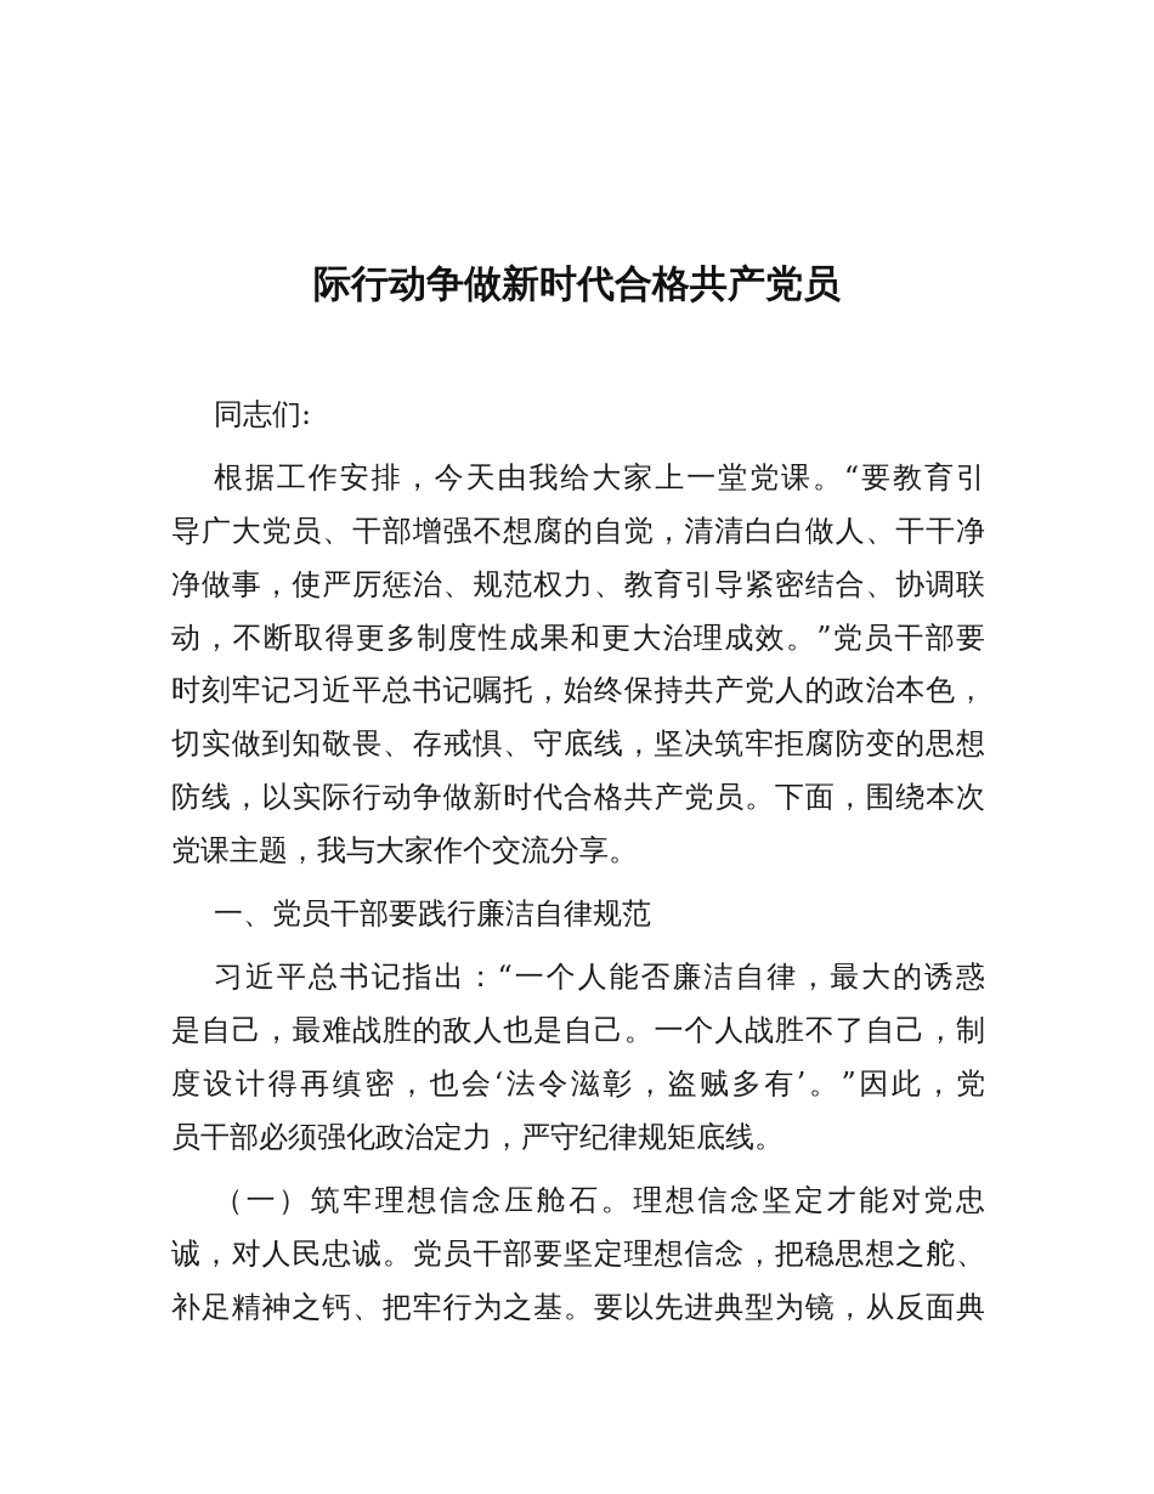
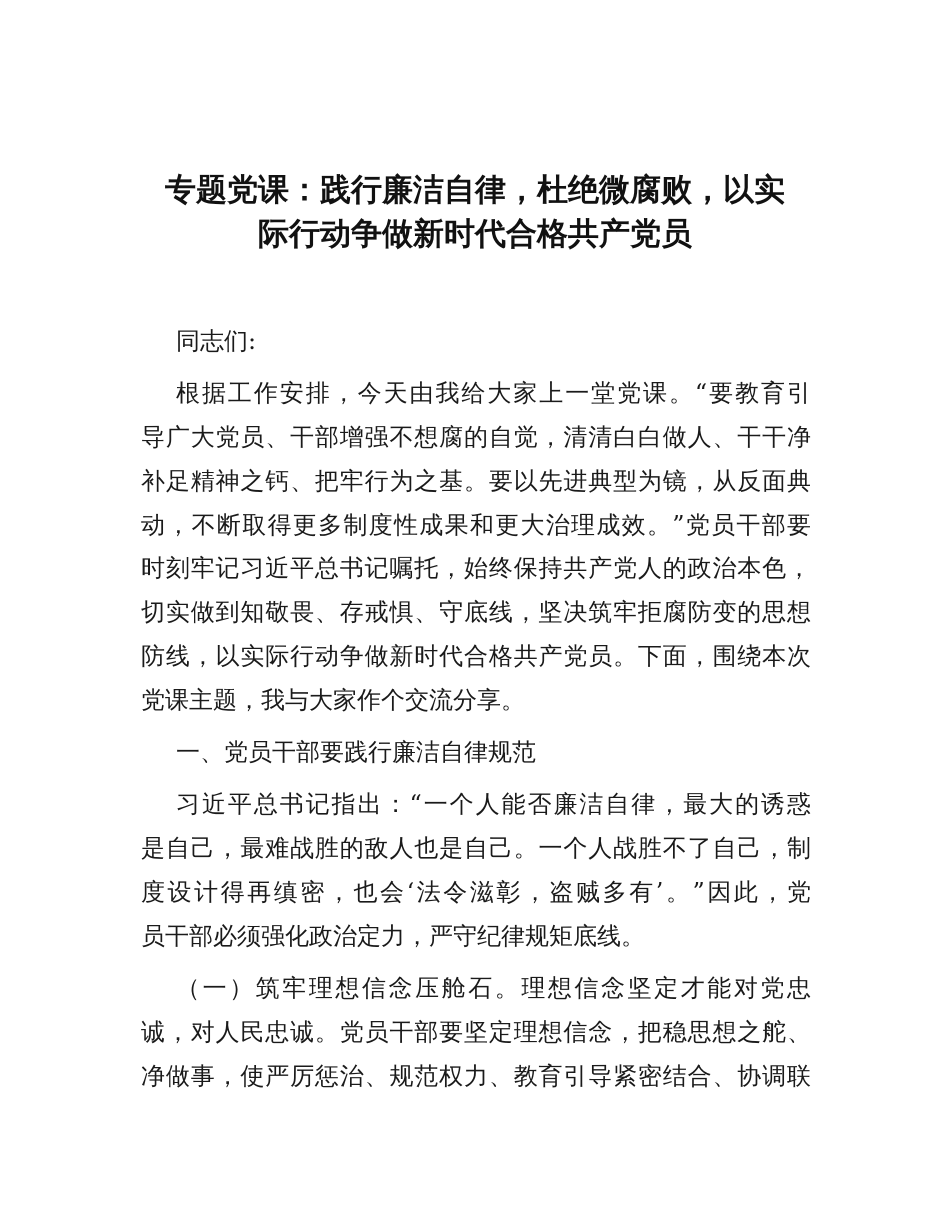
+ 专题党课：践行廉洁自律，杜绝微腐败，以实
  际行动争做新时代合格共产党员
  同志们:
  根据工作安排，今天由我给大家上一堂党课。“要教育引
  导广大党员、干部增强不想腐的自觉，清清白白做人、干干净
- 净做事，使严厉惩治、规范权力、教育引导紧密结合、协调联
+ 补足精神之钙、把牢行为之基。要以先进典型为镜，从反面典
  动，不断取得更多制度性成果和更大治理成效。”党员干部要
  时刻牢记习近平总书记嘱托，始终保持共产党人的政治本色，
  切实做到知敬畏、存戒惧、守底线，坚决筑牢拒腐防变的思想
  防线，以实际行动争做新时代合格共产党员。下面，围绕本次
  党课主题，我与大家作个交流分享。
  一、党员干部要践行廉洁自律规范
  习近平总书记指出：“一个人能否廉洁自律，最大的诱惑
  是自己，最难战胜的敌人也是自己。一个人战胜不了自己，制
  度设计得再缜密，也会‘法令滋彰，盗贼多有’。”因此，党
  员干部必须强化政治定力，严守纪律规矩底线。
  （一）筑牢理想信念压舱石。理想信念坚定才能对党忠
  诚，对人民忠诚。党员干部要坚定理想信念，把稳思想之舵、
- 补足精神之钙、把牢行为之基。要以先进典型为镜，从反面典
+ 净做事，使严厉惩治、规范权力、教育引导紧密结合、协调联
